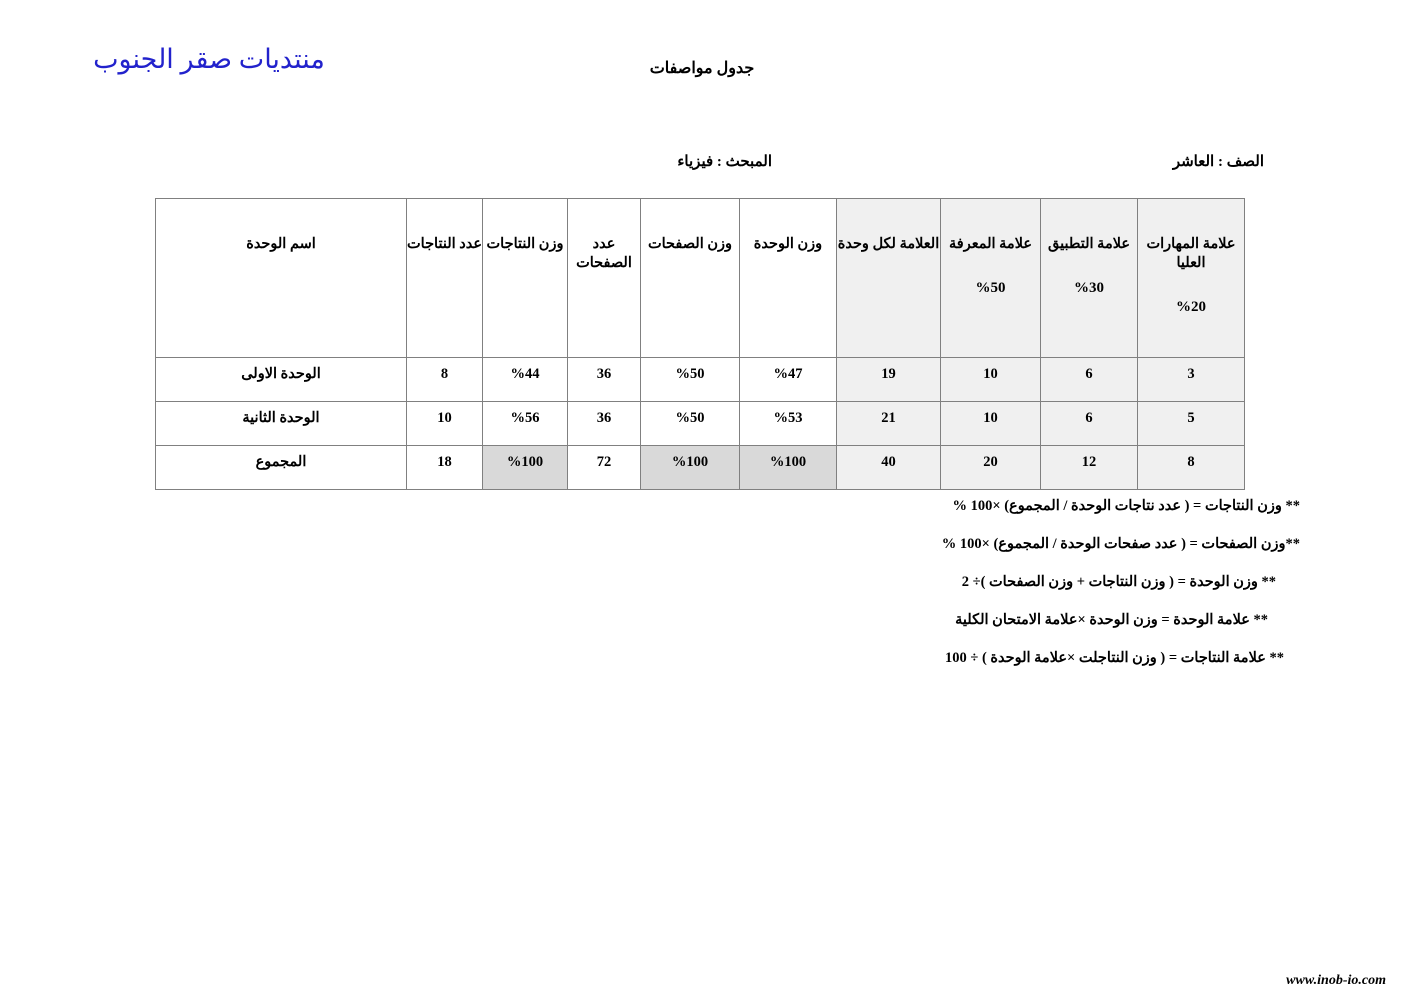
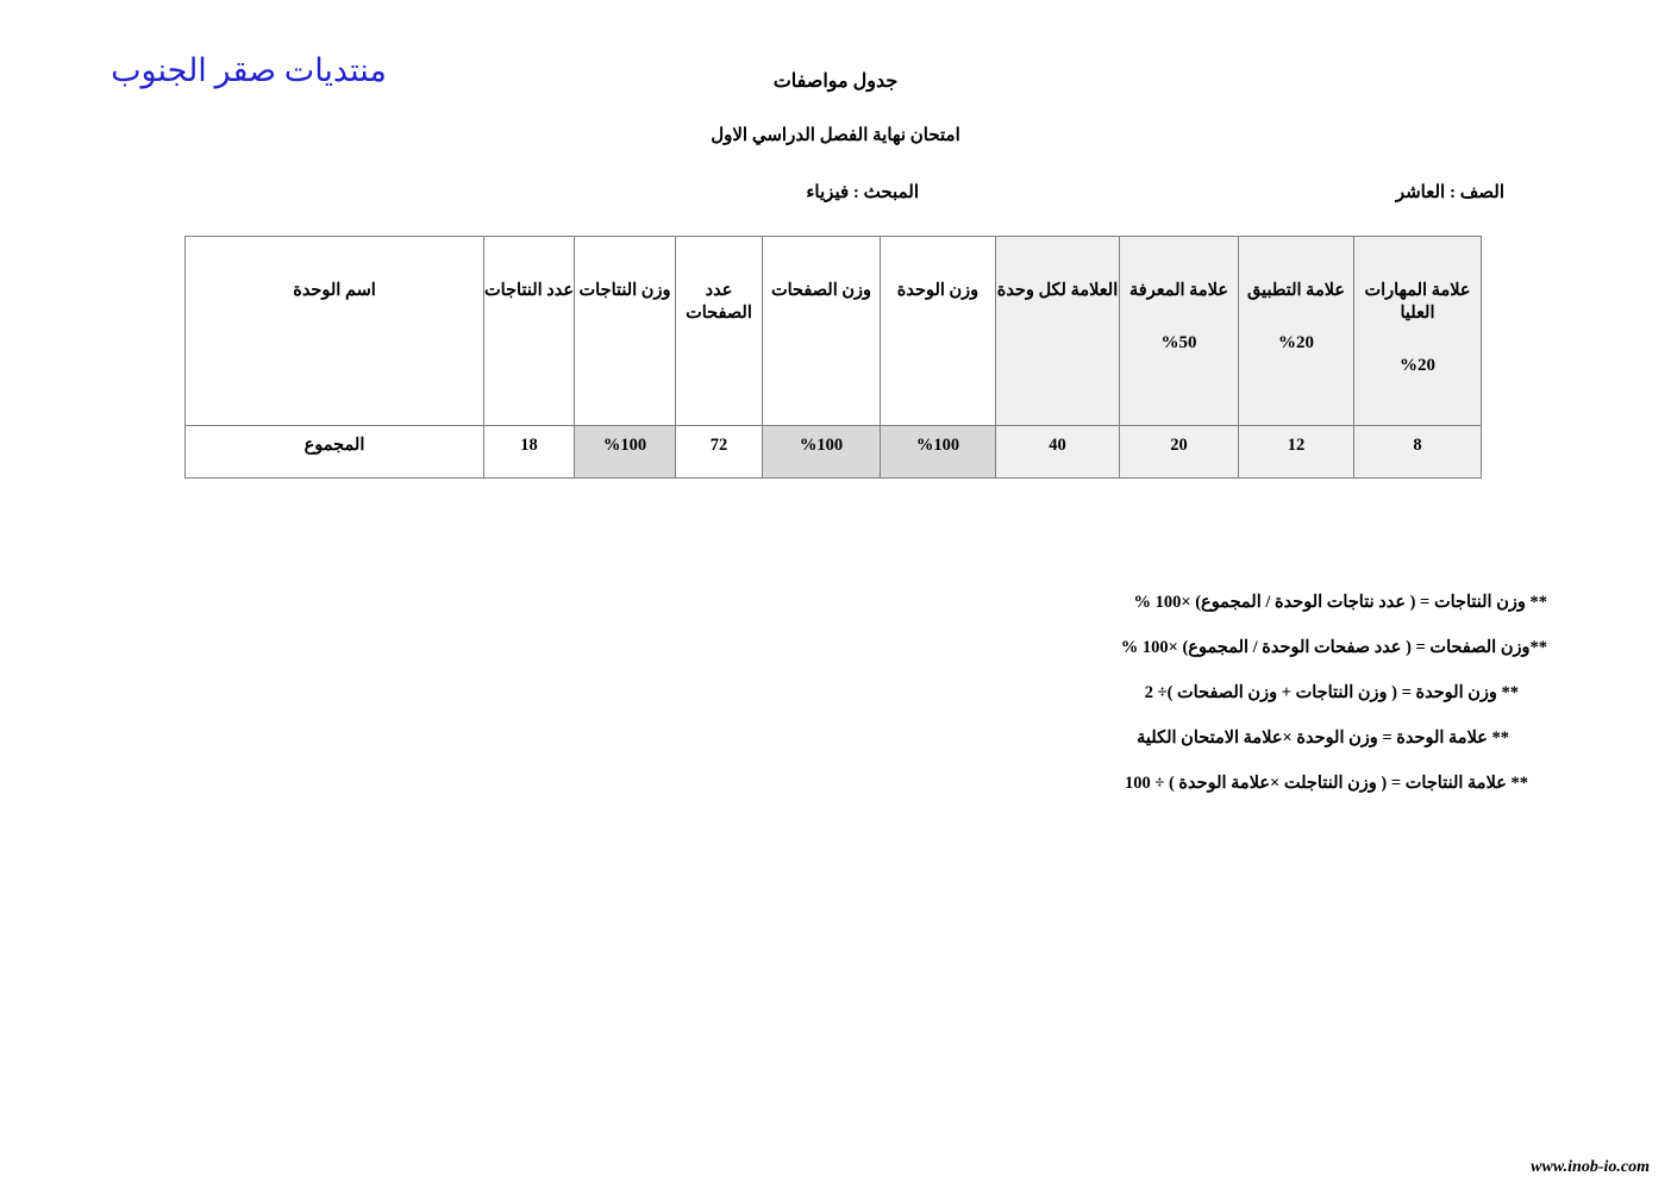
  منتديات صقر الجنوب
  جدول مواصفات
+ امتحان نهاية الفصل الدراسي الاول
  الصف : العاشر
  المبحث : فيزياء
- علامة المهارات العليا %20	علامة التطبيق %30	علامة المعرفة %50	العلامة لكل وحدة	وزن الوحدة	وزن الصفحات	عدد الصفحات	وزن النتاجات	عدد النتاجات	اسم الوحدة
+ علامة المهارات العليا %20	علامة التطبيق %20	علامة المعرفة %50	العلامة لكل وحدة	وزن الوحدة	وزن الصفحات	عدد الصفحات	وزن النتاجات	عدد النتاجات	اسم الوحدة
- 3	6	10	19	%47	%50	36	%44	8	الوحدة الاولى
- 5	6	10	21	%53	%50	36	%56	10	الوحدة الثانية
  8	12	20	40	%100	%100	72	%100	18	المجموع
  ** وزن النتاجات = ( عدد نتاجات الوحدة / المجموع) ×100 %
  **وزن الصفحات = ( عدد صفحات الوحدة / المجموع) ×100 %
  ** وزن الوحدة = ( وزن النتاجات + وزن الصفحات )÷ 2
  ** علامة الوحدة = وزن الوحدة ×علامة الامتحان الكلية
  ** علامة النتاجات = ( وزن النتاجلت ×علامة الوحدة ) ÷ 100
  www.inob-io.com
